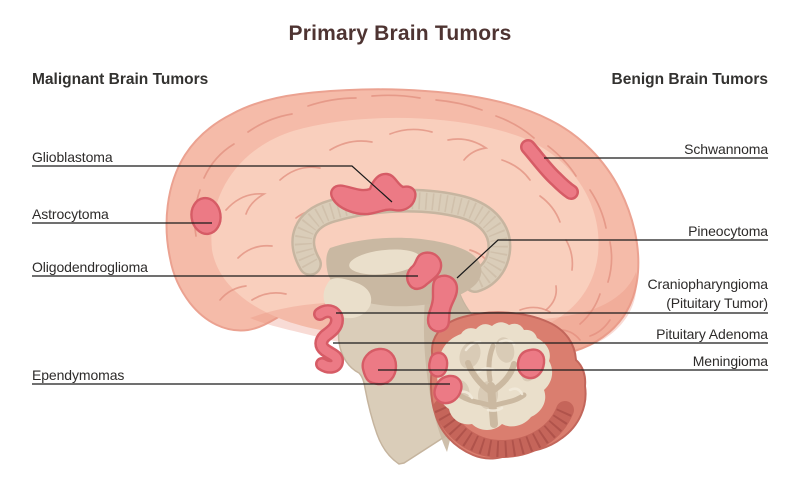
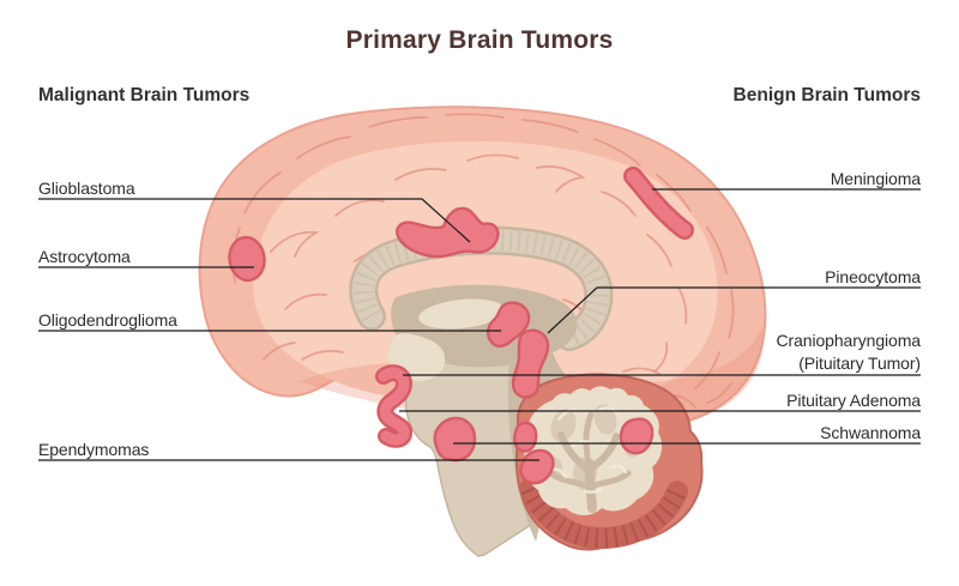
  Primary Brain Tumors
  Malignant Brain Tumors
  Benign Brain Tumors
  Glioblastoma
  Astrocytoma
  Oligodendroglioma
  Ependymomas
- Schwannoma
+ Meningioma
  Pineocytoma
  Craniopharyngioma
  (Pituitary Tumor)
  Pituitary Adenoma
- Meningioma
+ Schwannoma
